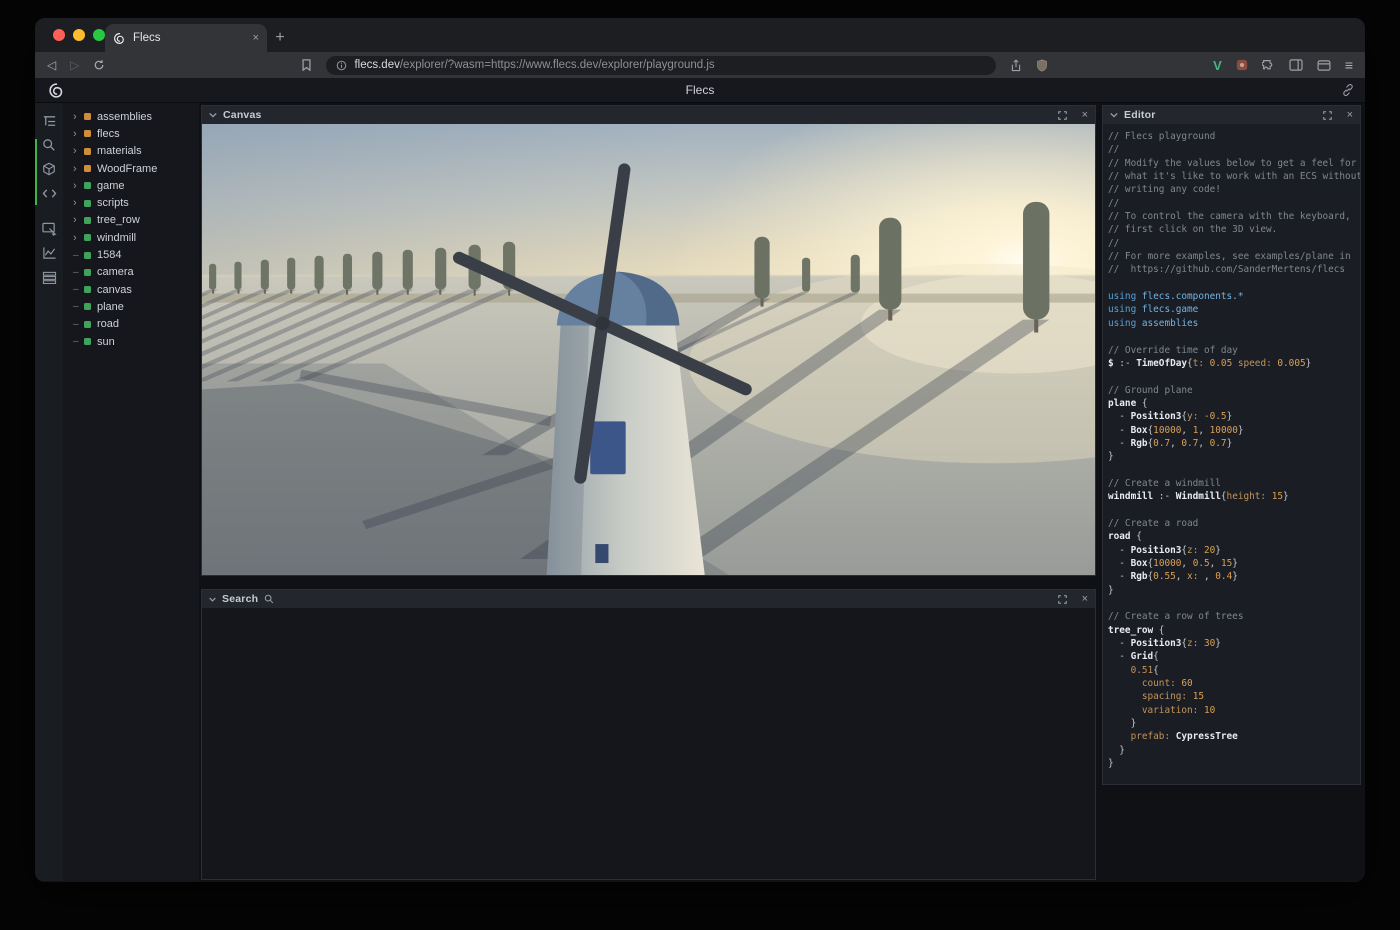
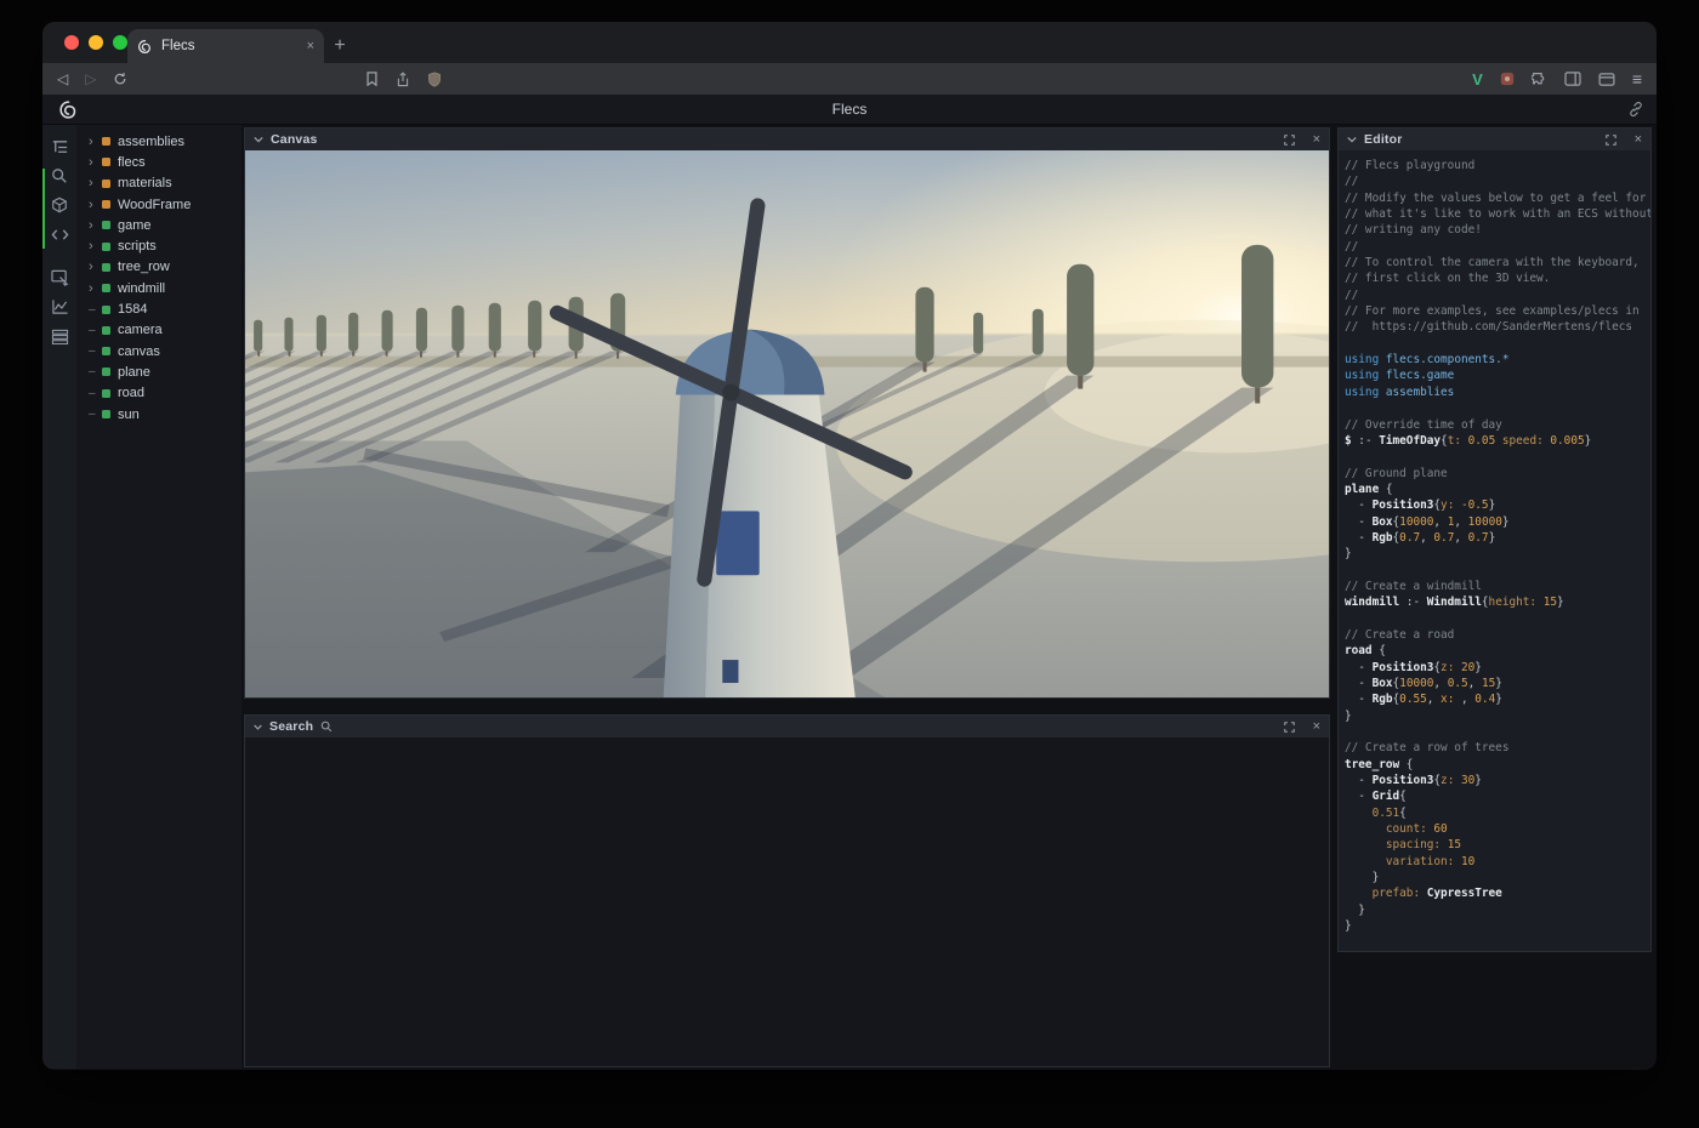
  Flecs
  ×
  +
  ◁
  ▷
- flecs.dev/explorer/?wasm=https://www.flecs.dev/explorer/playground.js
  V
  ≡
  Flecs
  ›
  assemblies
  ›
  flecs
  ›
  materials
  ›
  WoodFrame
  ›
  game
  ›
  scripts
  ›
  tree_row
  ›
  windmill
  –
  1584
  –
  camera
  –
  canvas
  –
  plane
  –
  road
  –
  sun
  Canvas
  ×
  Search
  ×
  Editor
  ×
  // Flecs playground
  //
  // Modify the values below to get a feel for
  // what it's like to work with an ECS without
  // writing any code!
  //
  // To control the camera with the keyboard,
  // first click on the 3D view.
  //
- // For more examples, see examples/plane in
+ // For more examples, see examples/plecs in
  // https://github.com/SanderMertens/flecs
  using flecs.components.*
  using flecs.game
  using assemblies
  // Override time of day
  $ :- TimeOfDay{t: 0.05 speed: 0.005}
  // Ground plane
  plane {
  - Position3{y: -0.5}
  - Box{10000, 1, 10000}
  - Rgb{0.7, 0.7, 0.7}
  }
  // Create a windmill
  windmill :- Windmill{height: 15}
  // Create a road
  road {
  - Position3{z: 20}
  - Box{10000, 0.5, 15}
  - Rgb{0.55, x: , 0.4}
  }
  // Create a row of trees
  tree_row {
  - Position3{z: 30}
  - Grid{
  0.51{
  count: 60
  spacing: 15
  variation: 10
  }
  prefab: CypressTree
  }
  }
